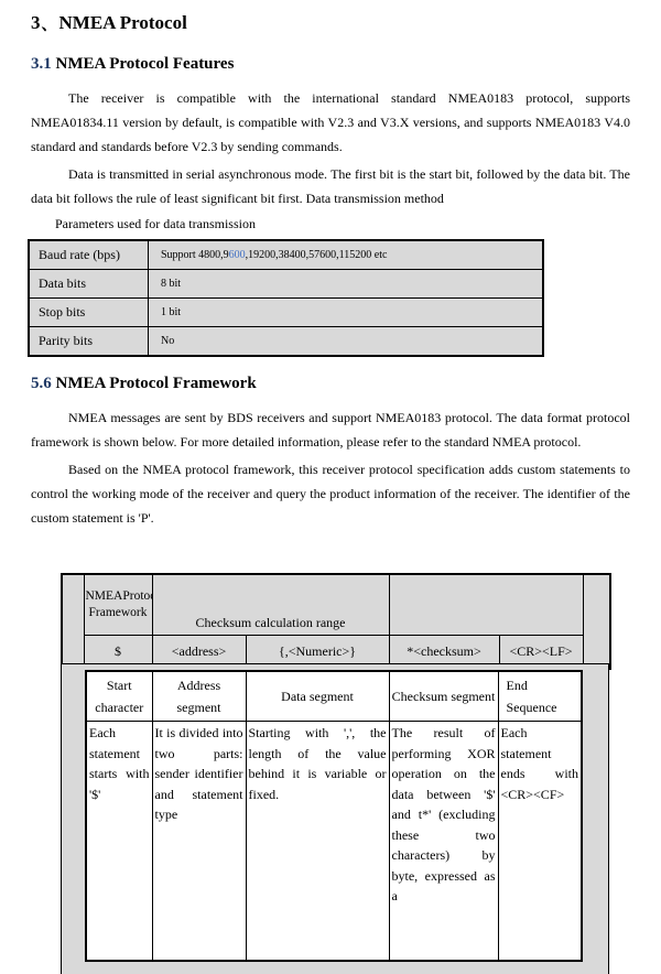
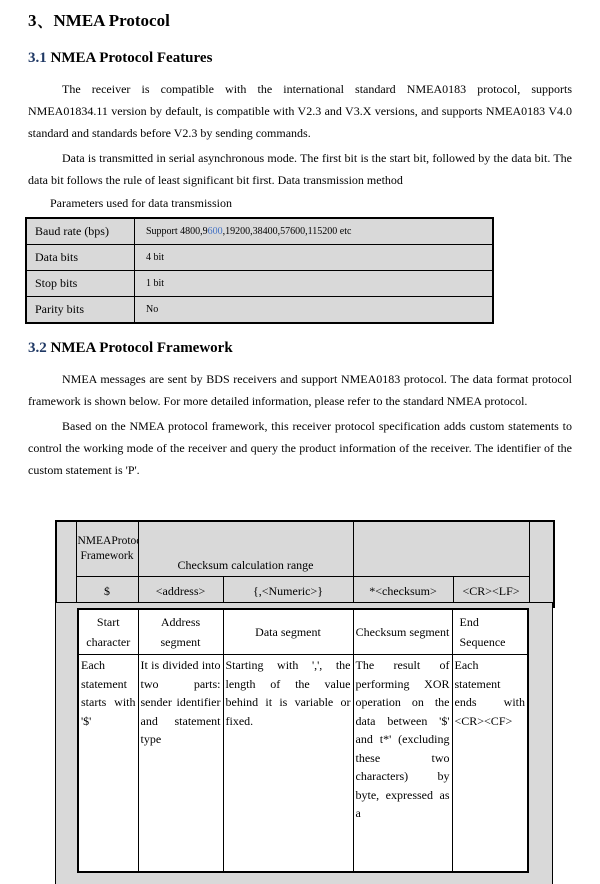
  3、NMEA Protocol
  3.1 NMEA Protocol Features
  The receiver is compatible with the international standard NMEA0183 protocol, supports NMEA01834.11 version by default, is compatible with V2.3 and V3.X versions, and supports NMEA0183 V4.0 standard and standards before V2.3 by sending commands.
  Data is transmitted in serial asynchronous mode. The first bit is the start bit, followed by the data bit. The data bit follows the rule of least significant bit first. Data transmission method
  Parameters used for data transmission
  Baud rate (bps)	Support 4800,9600,19200,38400,57600,115200 etc
- Data bits	8 bit
+ Data bits	4 bit
  Stop bits	1 bit
  Parity bits	No
- 5.6 NMEA Protocol Framework
+ 3.2 NMEA Protocol Framework
  NMEA messages are sent by BDS receivers and support NMEA0183 protocol. The data format protocol framework is shown below. For more detailed information, please refer to the standard NMEA protocol.
  Based on the NMEA protocol framework, this receiver protocol specification adds custom statements to control the working mode of the receiver and query the product information of the receiver. The identifier of the custom statement is 'P'.
  	NMEAProto Framework	Checksum calculation range
  $	<address>	{,<Numeric>}	*<checksum>	<CR><LF>
  Start character	Address segment	Data segment	Checksum segment	End Sequence
  Each statement starts with '$'	It is divided into two parts: sender identifier and statement type	Starting with ',', the length of the value behind it is variable or fixed.	The result of performing XOR operation on the data between '$' and t*' (excluding these two characters) by byte, expressed as a	Each statement ends with <CR><CF>
